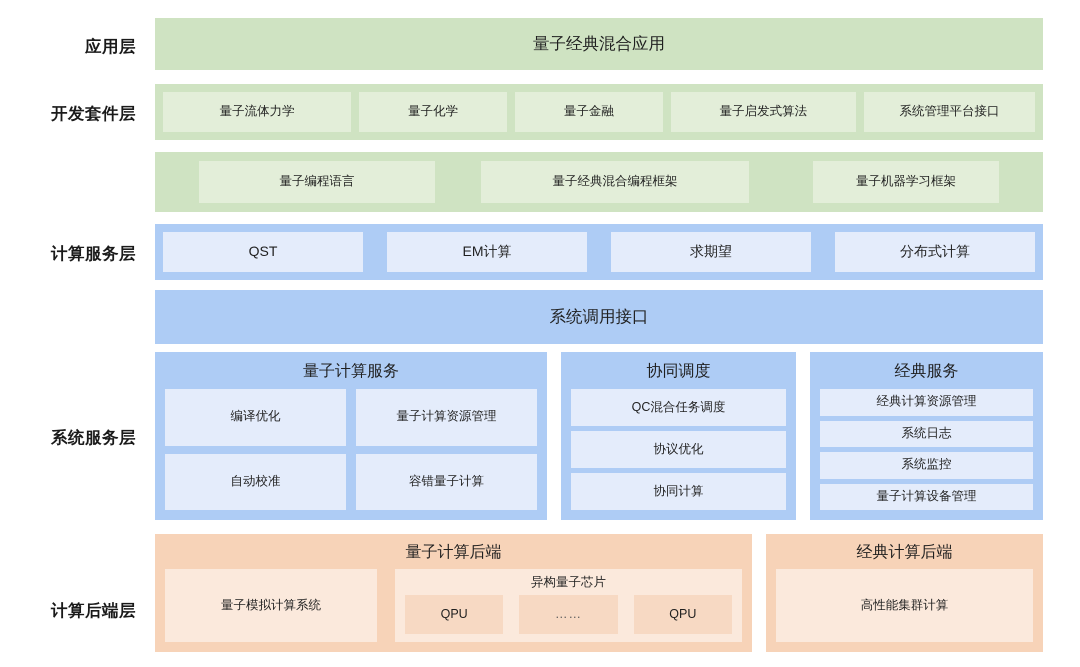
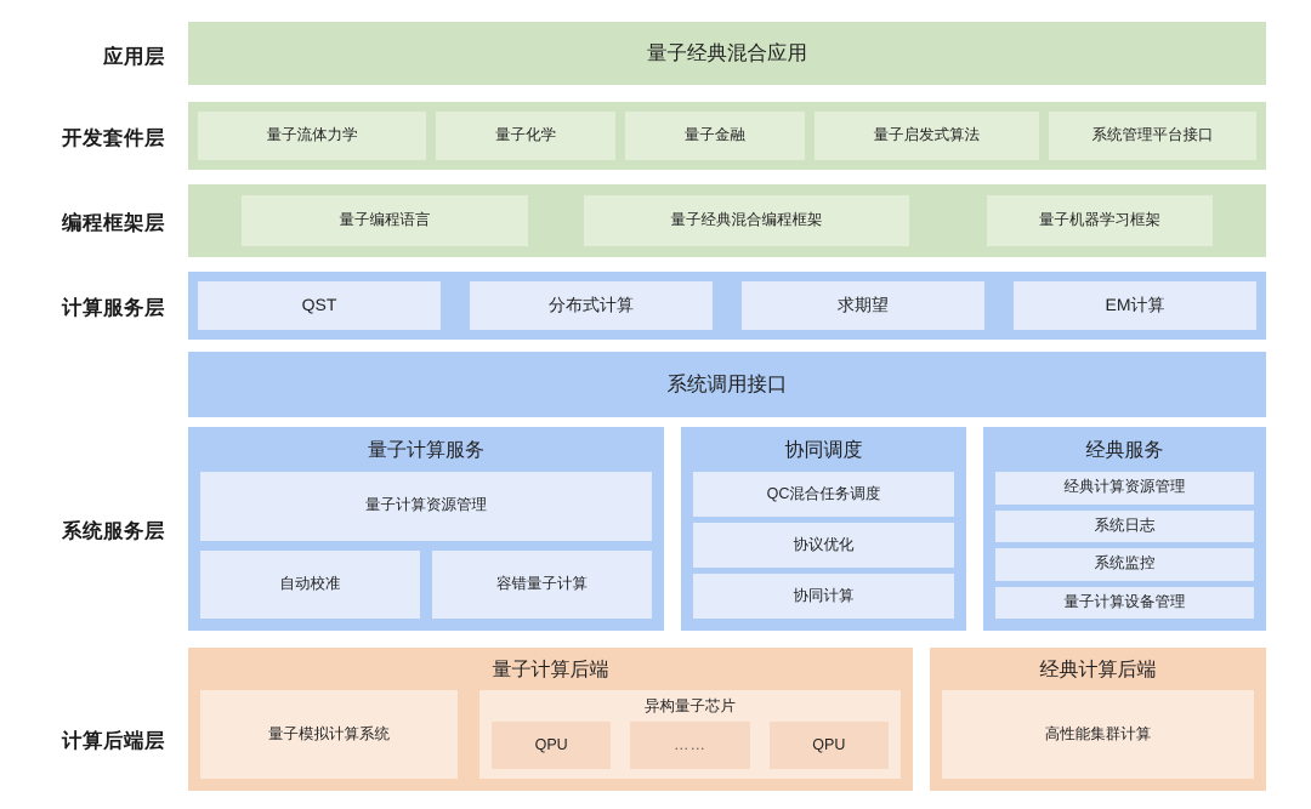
  应用层
  开发套件层
+ 编程框架层
  计算服务层
  系统服务层
  计算后端层
  量子经典混合应用
  量子流体力学
  量子化学
  量子金融
  量子启发式算法
  系统管理平台接口
  量子编程语言
  量子经典混合编程框架
  量子机器学习框架
  QST
- EM计算
+ 分布式计算
  求期望
- 分布式计算
+ EM计算
  系统调用接口
  量子计算服务
- 编译优化
  量子计算资源管理
  自动校准
  容错量子计算
  协同调度
  QC混合任务调度
  协议优化
  协同计算
  经典服务
  经典计算资源管理
  系统日志
  系统监控
  量子计算设备管理
  量子计算后端
  量子模拟计算系统
  异构量子芯片
  QPU
  ……
  QPU
  经典计算后端
  高性能集群计算
